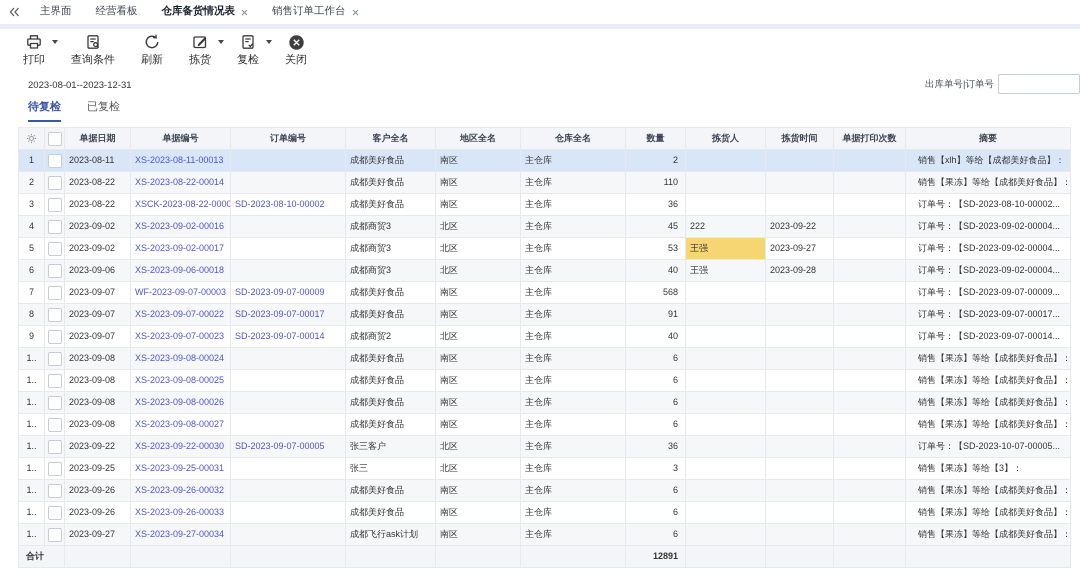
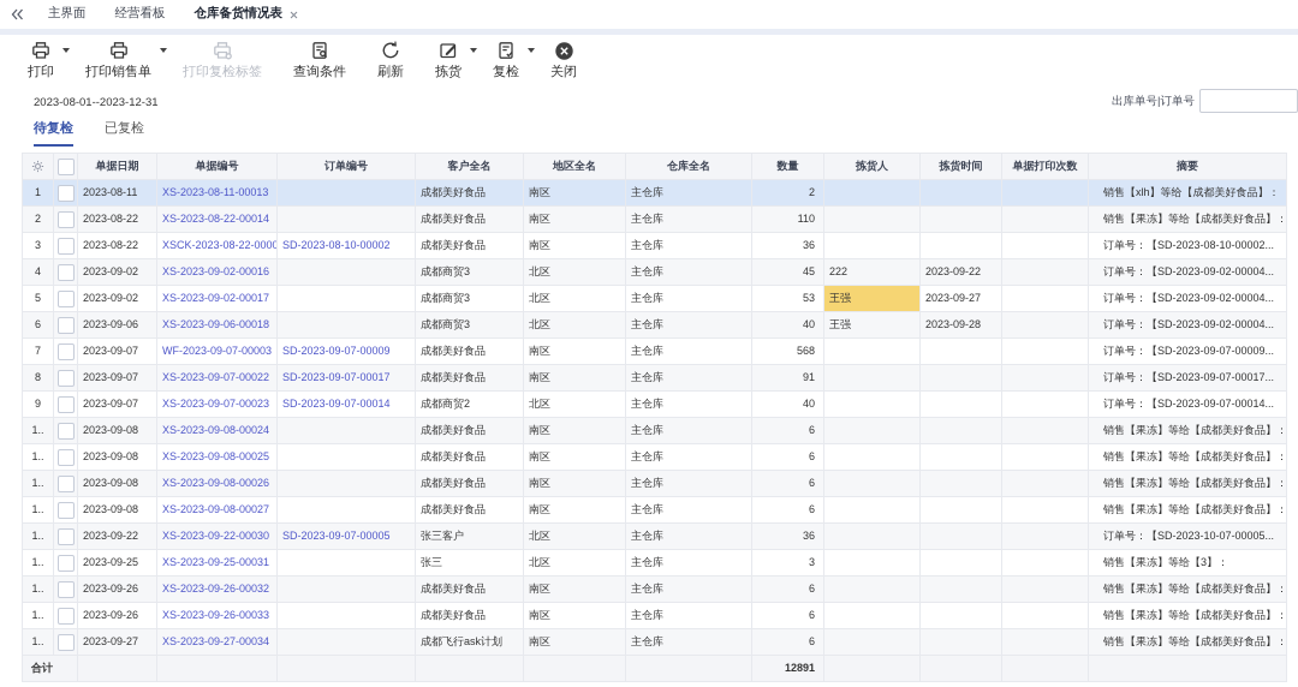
  主界面
  经营看板
  仓库备货情况表
- 销售订单工作台
  打印
+ 打印销售单
+ 打印复检标签
  查询条件
  刷新
  拣货
  复检
  关闭
  2023-08-01--2023-12-31
  出库单号|订单号
  待复检
  已复检
  单据日期
  单据编号
  订单编号
  客户全名
  地区全名
  仓库全名
  数量
  拣货人
  拣货时间
  单据打印次数
  摘要
  1
  2023-08-11
  XS-2023-08-11-00013
  成都美好食品
  南区
  主仓库
  2
  销售【xlh】等给【成都美好食品】：
  2
  2023-08-22
  XS-2023-08-22-00014
  成都美好食品
  南区
  主仓库
  110
  销售【果冻】等给【成都美好食品】：
  3
  2023-08-22
  XSCK-2023-08-22-0000
  SD-2023-08-10-00002
  成都美好食品
  南区
  主仓库
  36
  订单号：【SD-2023-08-10-00002...
  4
  2023-09-02
  XS-2023-09-02-00016
  成都商贸3
  北区
  主仓库
  45
  222
  2023-09-22
  订单号：【SD-2023-09-02-00004...
  5
  2023-09-02
  XS-2023-09-02-00017
  成都商贸3
  北区
  主仓库
  53
  王强
  2023-09-27
  订单号：【SD-2023-09-02-00004...
  6
  2023-09-06
  XS-2023-09-06-00018
  成都商贸3
  北区
  主仓库
  40
  王强
  2023-09-28
  订单号：【SD-2023-09-02-00004...
  7
  2023-09-07
  WF-2023-09-07-00003
  SD-2023-09-07-00009
  成都美好食品
  南区
  主仓库
  568
  订单号：【SD-2023-09-07-00009...
  8
  2023-09-07
  XS-2023-09-07-00022
  SD-2023-09-07-00017
  成都美好食品
  南区
  主仓库
  91
  订单号：【SD-2023-09-07-00017...
  9
  2023-09-07
  XS-2023-09-07-00023
  SD-2023-09-07-00014
  成都商贸2
  北区
  主仓库
  40
  订单号：【SD-2023-09-07-00014...
  1..
  2023-09-08
  XS-2023-09-08-00024
  成都美好食品
  南区
  主仓库
  6
  销售【果冻】等给【成都美好食品】：
  1..
  2023-09-08
  XS-2023-09-08-00025
  成都美好食品
  南区
  主仓库
  6
  销售【果冻】等给【成都美好食品】：
  1..
  2023-09-08
  XS-2023-09-08-00026
  成都美好食品
  南区
  主仓库
  6
  销售【果冻】等给【成都美好食品】：
  1..
  2023-09-08
  XS-2023-09-08-00027
  成都美好食品
  南区
  主仓库
  6
  销售【果冻】等给【成都美好食品】：
  1..
  2023-09-22
  XS-2023-09-22-00030
  SD-2023-09-07-00005
  张三客户
  北区
  主仓库
  36
  订单号：【SD-2023-10-07-00005...
  1..
  2023-09-25
  XS-2023-09-25-00031
  张三
  北区
  主仓库
  3
  销售【果冻】等给【3】：
  1..
  2023-09-26
  XS-2023-09-26-00032
  成都美好食品
  南区
  主仓库
  6
  销售【果冻】等给【成都美好食品】：
  1..
  2023-09-26
  XS-2023-09-26-00033
  成都美好食品
  南区
  主仓库
  6
  销售【果冻】等给【成都美好食品】：
  1..
  2023-09-27
  XS-2023-09-27-00034
  成都飞行ask计划
  南区
  主仓库
  6
  销售【果冻】等给【成都美好食品】：
  合计
  12891
